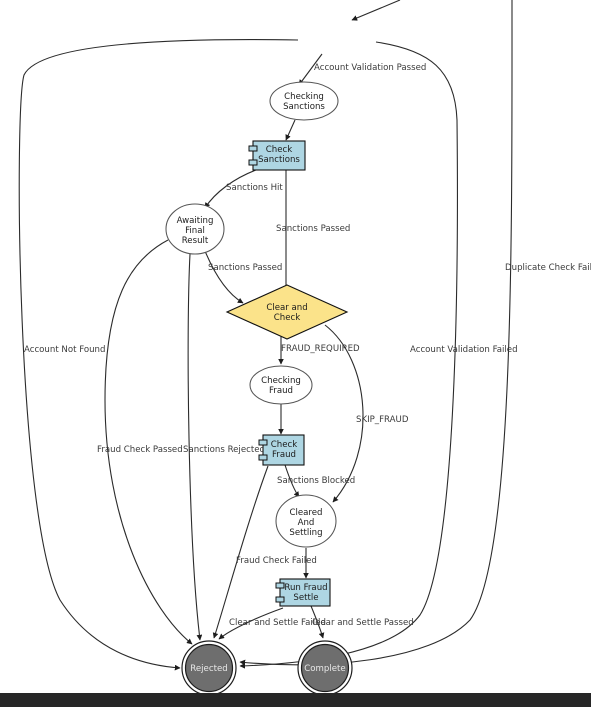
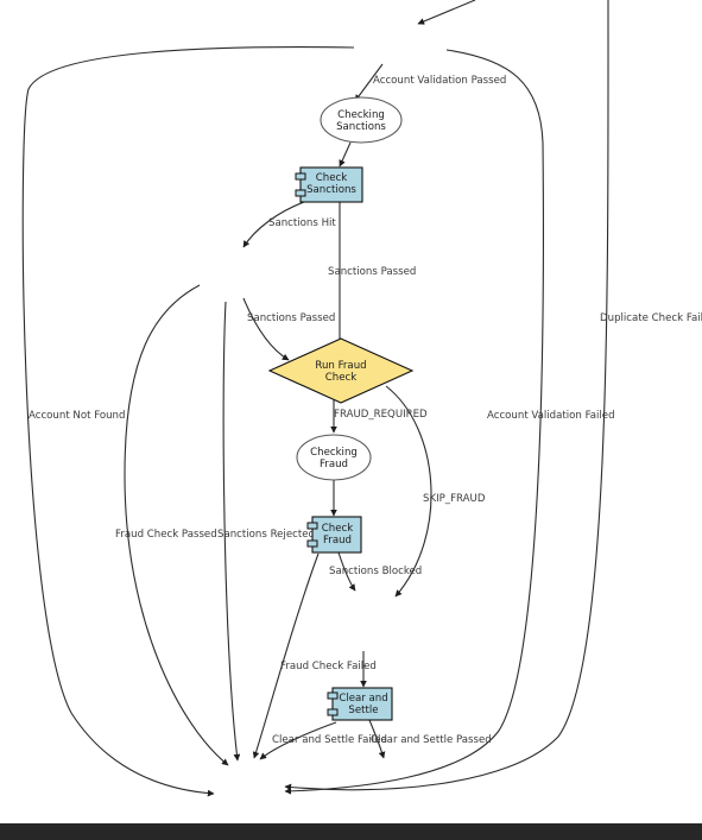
  Account Validation Passed
  Sanctions Hit
  Sanctions Passed
  Sanctions Passed
  FRAUD_REQUIRED
  SKIP_FRAUD
  Sanctions Blocked
  Fraud Check Failed
  Clear and Settle Failed
  Clear and Settle Passed
  Fraud Check Passed
  Sanctions Rejected
  Account Not Found
  Account Validation Failed
  Duplicate Check Fai
  Checking
  Sanctions
  Check
  Sanctions
- Awaiting
- Final
- Result
- Clear and
+ Run Fraud
  Check
  Checking
  Fraud
  Check
  Fraud
- Cleared
- And
- Settling
- Run Fraud
+ Clear and
  Settle
- Rejected
- Complete
